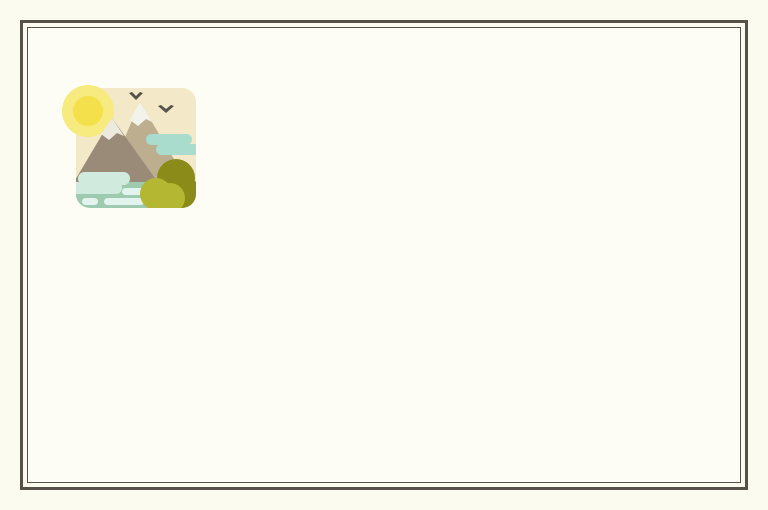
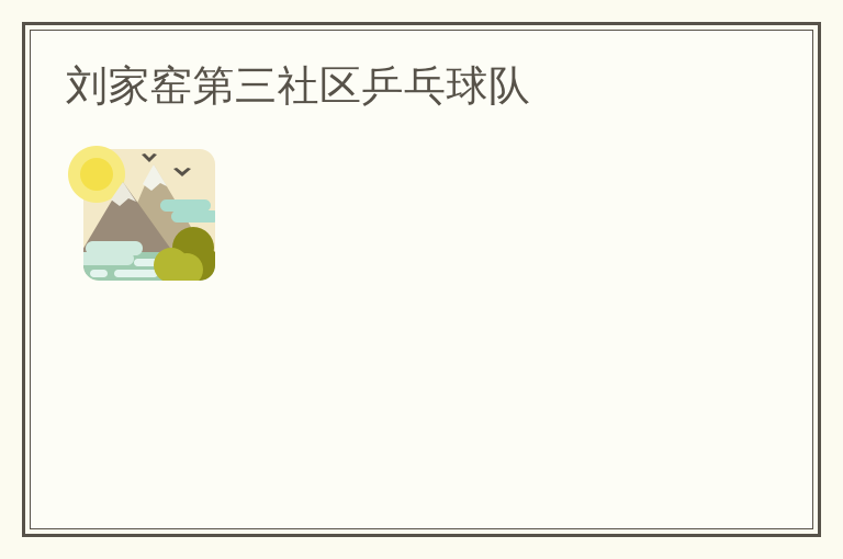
+ 刘家窑第三社区乒乓球队
